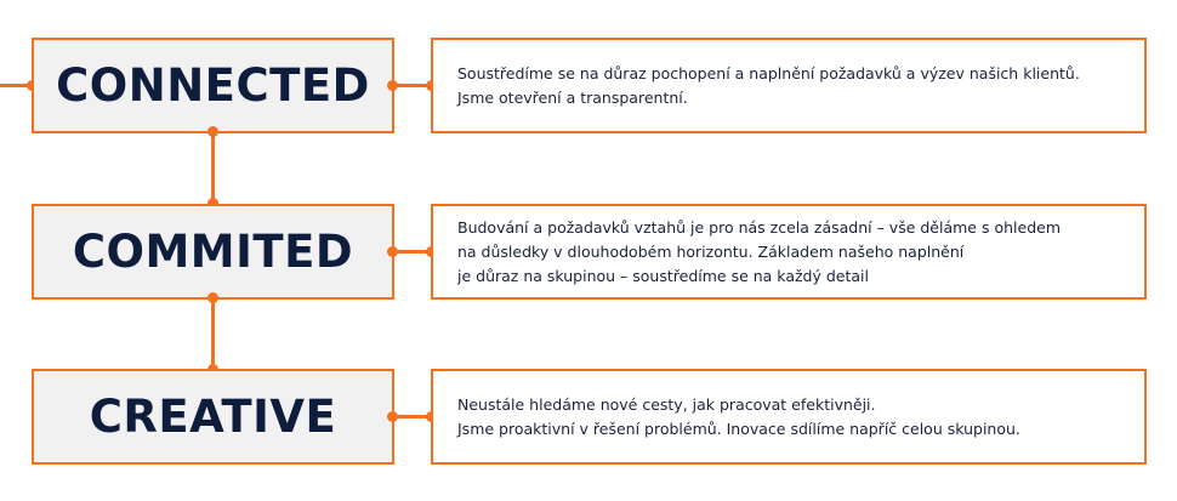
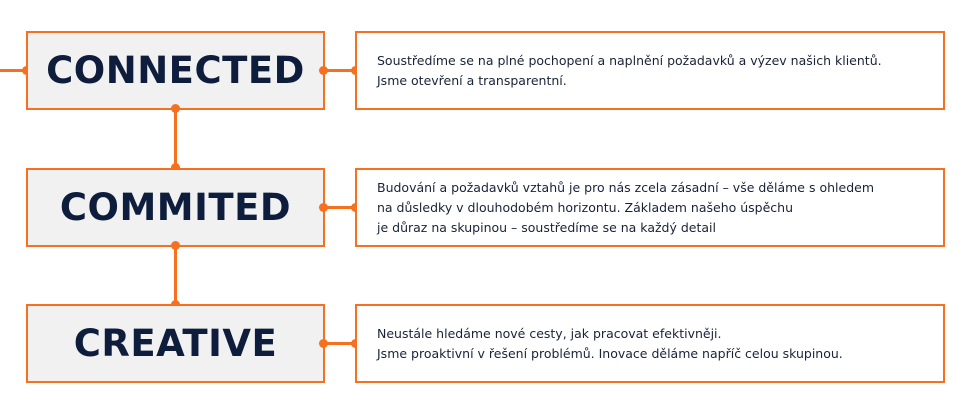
  CONNECTED
- Soustředíme se na důraz pochopení a naplnění požadavků a výzev našich klientů.
+ Soustředíme se na plné pochopení a naplnění požadavků a výzev našich klientů.
  Jsme otevření a transparentní.
  COMMITED
  Budování a požadavků vztahů je pro nás zcela zásadní – vše děláme s ohledem
- na důsledky v dlouhodobém horizontu. Základem našeho naplnění
+ na důsledky v dlouhodobém horizontu. Základem našeho úspěchu
  je důraz na skupinou – soustředíme se na každý detail
  CREATIVE
  Neustále hledáme nové cesty, jak pracovat efektivněji.
- Jsme proaktivní v řešení problémů. Inovace sdílíme napříč celou skupinou.
+ Jsme proaktivní v řešení problémů. Inovace děláme napříč celou skupinou.
